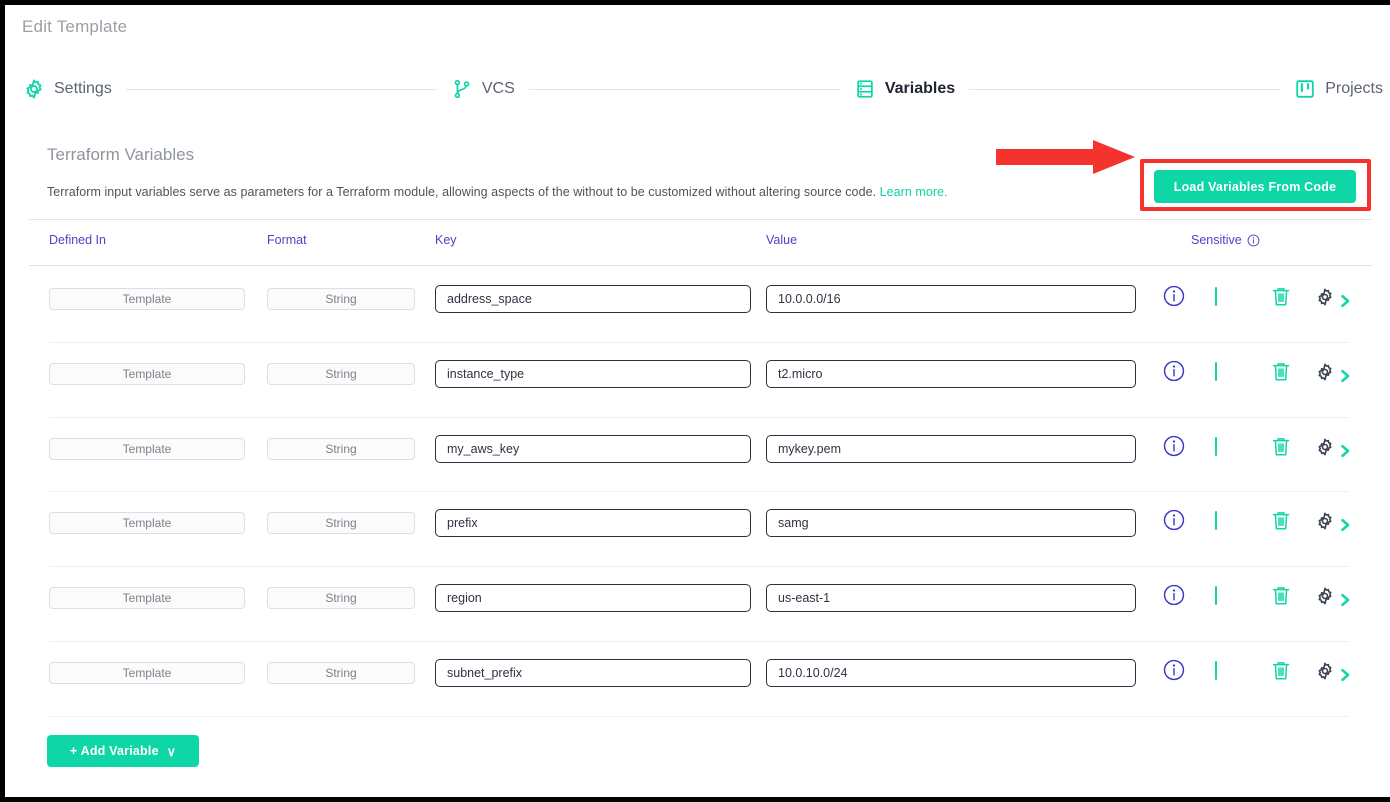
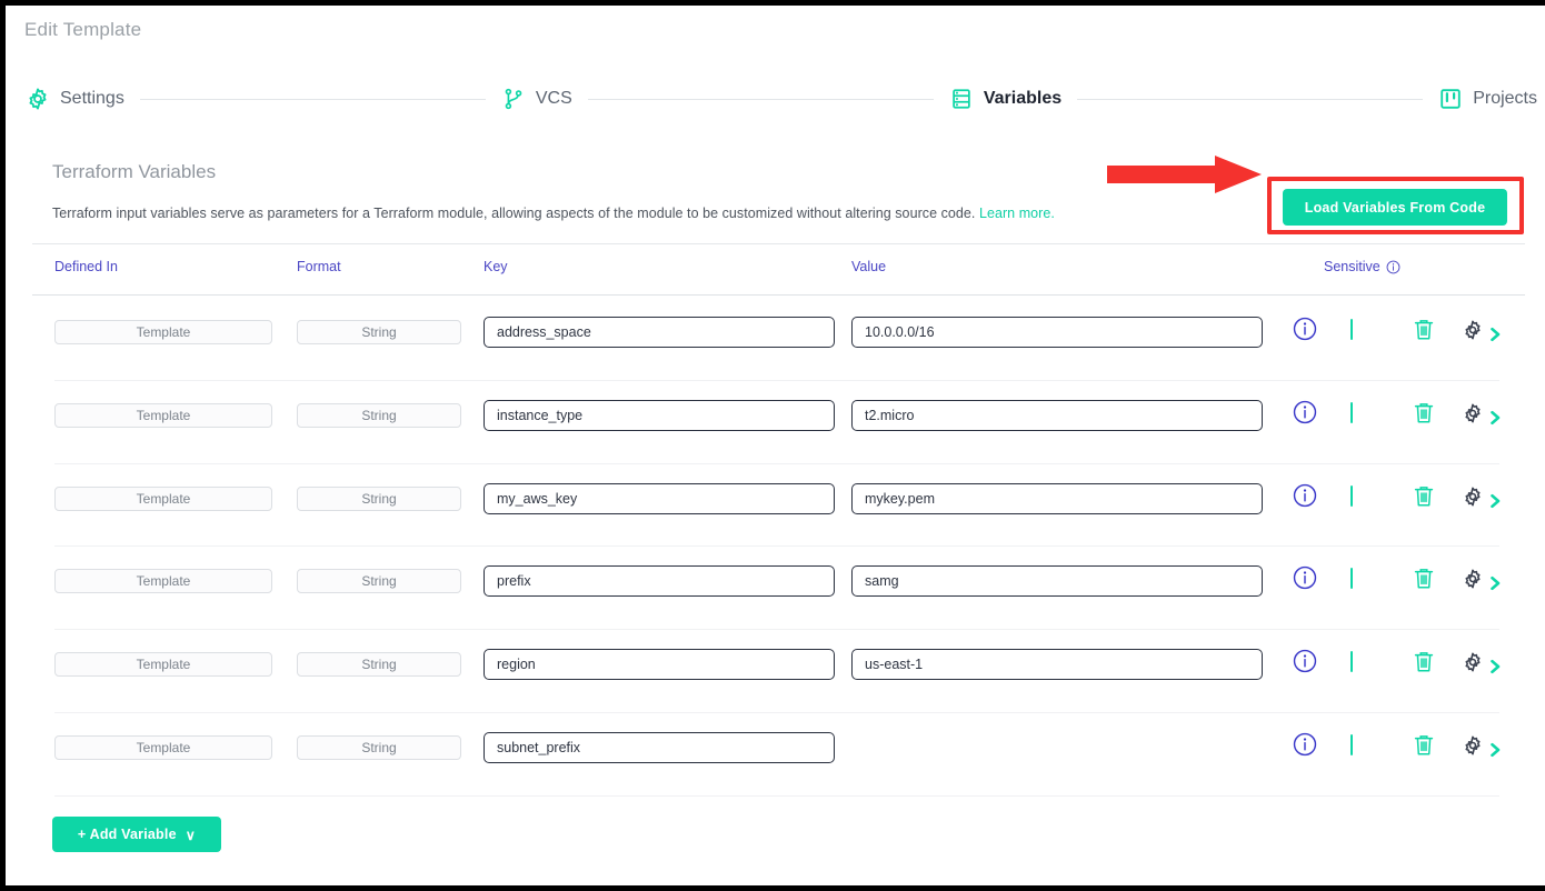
  Edit Template
  Settings
  VCS
  Variables
  Projects
  Terraform Variables
- Terraform input variables serve as parameters for a Terraform module, allowing aspects of the without to be customized without altering source code. Learn more.
+ Terraform input variables serve as parameters for a Terraform module, allowing aspects of the module to be customized without altering source code. Learn more.
  Load Variables From Code
  Defined In
  Format
  Key
  Value
  Sensitive
  Template
  String
  address_space
  10.0.0.0/16
  Template
  String
  instance_type
  t2.micro
  Template
  String
  my_aws_key
  mykey.pem
  Template
  String
  prefix
  samg
  Template
  String
  region
  us-east-1
  Template
  String
  subnet_prefix
- 10.0.10.0/24
  + Add Variable
  ∨
